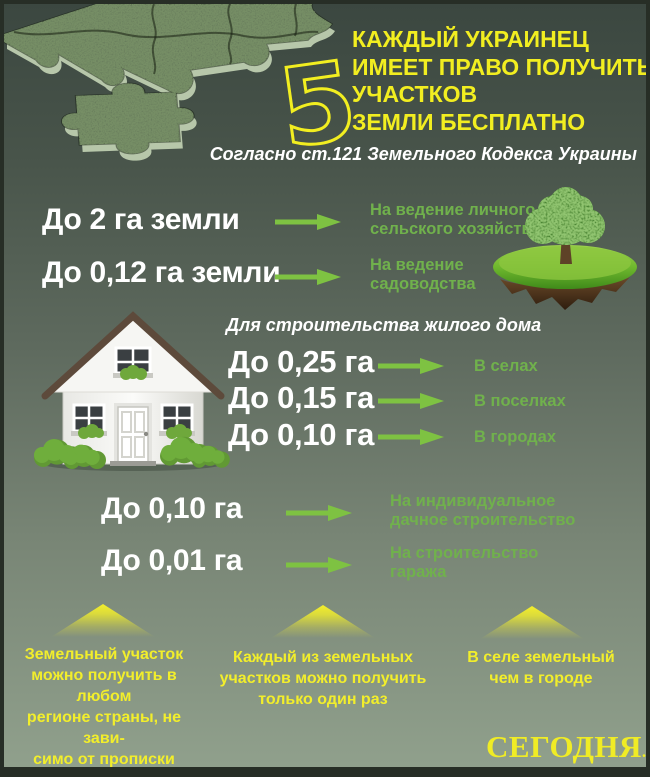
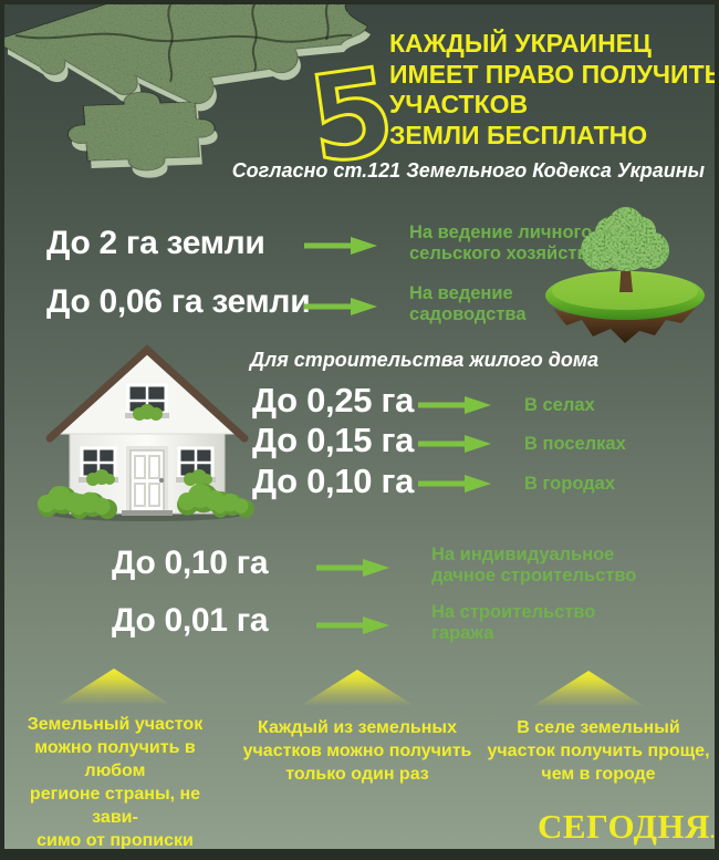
  КАЖДЫЙ УКРАИНЕЦ
  ИМЕЕТ ПРАВО ПОЛУЧИТЬ
  УЧАСТКОВ
  ЗЕМЛИ БЕСПЛАТНО
  Согласно ст.121 Земельного Кодекса Украины
  До 2 га земли
  На ведение личного
  сельского хозяйст
- До 0,12 га земли
+ До 0,06 га земли
  На ведение
  садоводства
  Для строительства жилого дома
  До 0,25 га
  В селах
  До 0,15 га
  В поселках
  До 0,10 га
  В городах
  До 0,10 га
  На индивидуальное
  дачное строительство
  До 0,01 га
  На строительство
  гаража
  Земельный участок
  можно получить в любом
  регионе страны, не зави-
  симо от прописки
  Каждый из земельных
  участков можно получить
  только один раз
  В селе земельный
+ участок получить проще,
  чем в городе
  СЕГОДНЯ.
